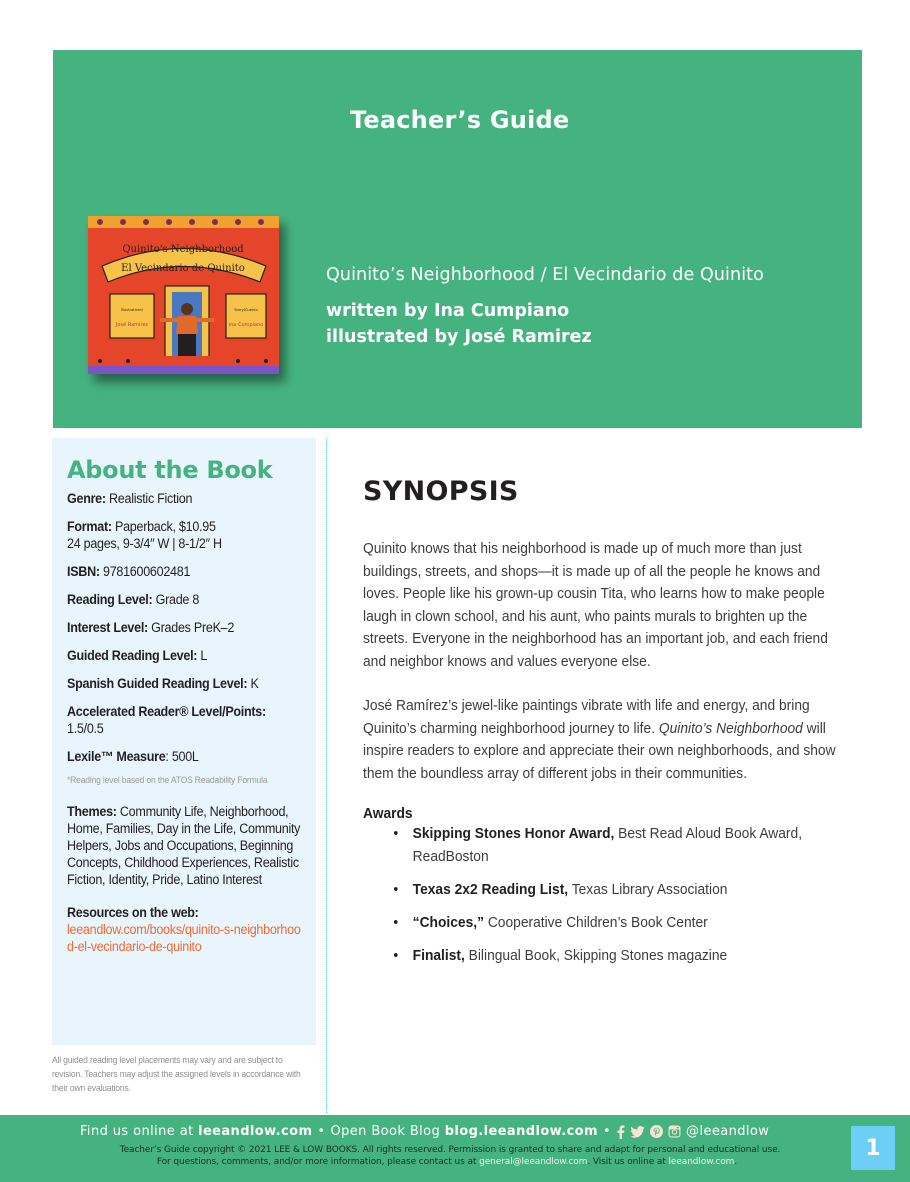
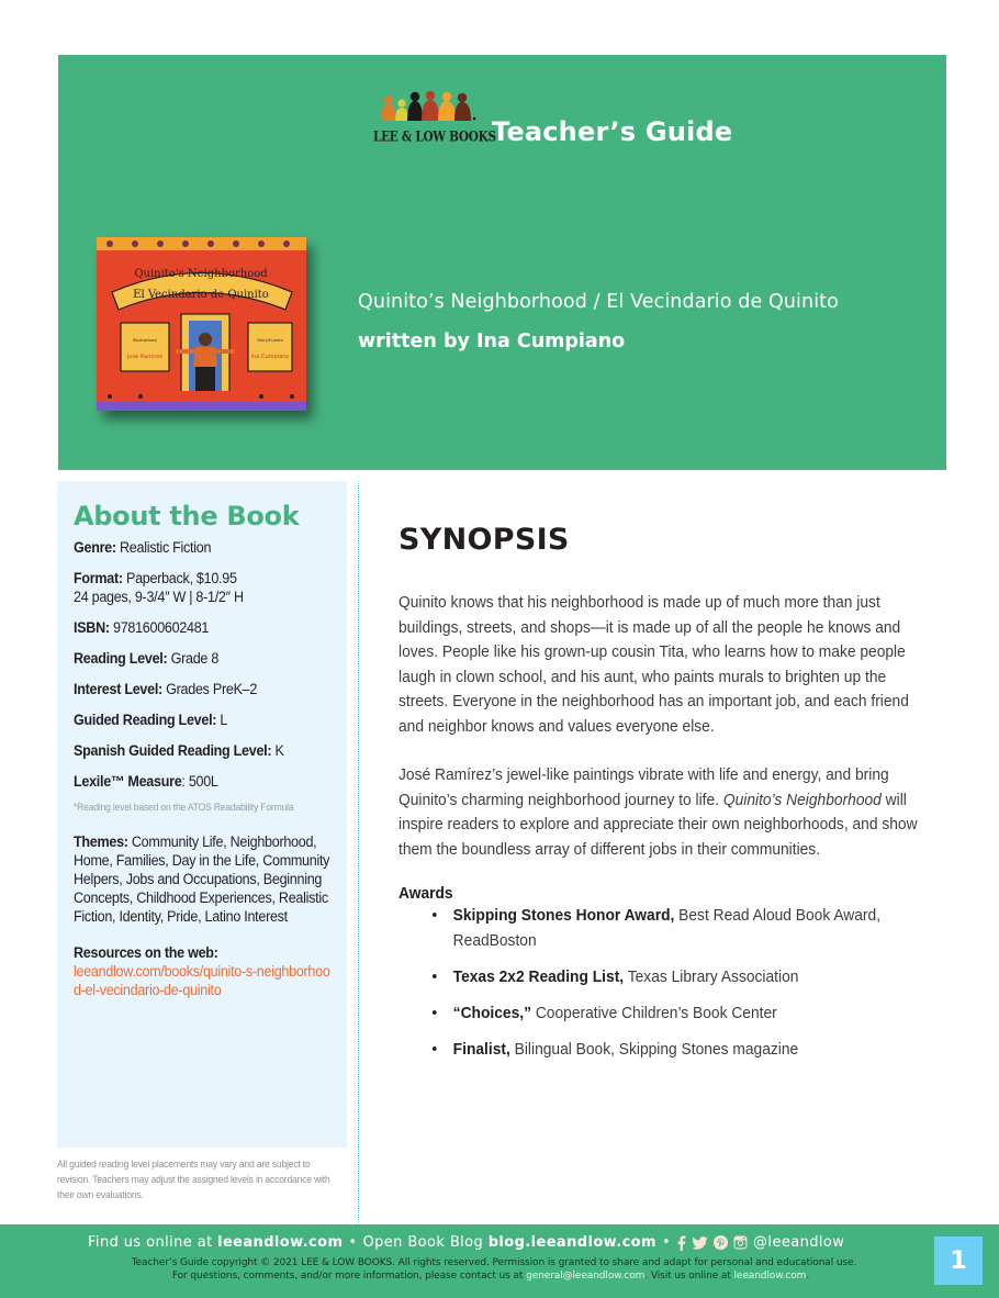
+ LEE & LOW BOOKS
  Teacher’s Guide
  Quinito's Neighborhood
  El Vecindario de Quinito
  Quinito’s Neighborhood / El Vecindario de Quinito
  written by Ina Cumpiano
- illustrated by José Ramirez
  About the Book
  Genre: Realistic Fiction
  Format: Paperback, $10.95
  24 pages, 9-3/4″ W | 8-1/2″ H
  ISBN: 9781600602481
  Reading Level: Grade 8
  Interest Level: Grades PreK–2
  Guided Reading Level: L
  Spanish Guided Reading Level: K
- Accelerated Reader® Level/Points:
- 1.5/0.5
  Lexile™ Measure: 500L
  *Reading level based on the ATOS Readability Formula
  Themes: Community Life, Neighborhood, Home, Families, Day in the Life, Community Helpers, Jobs and Occupations, Beginning Concepts, Childhood Experiences, Realistic Fiction, Identity, Pride, Latino Interest
  Resources on the web:
  leeandlow.com/books/quinito-s-neighborhood-el-vecindario-de-quinito
  All guided reading level placements may vary and are subject to revision. Teachers may adjust the assigned levels in accordance with their own evaluations.
  SYNOPSIS
  Quinito knows that his neighborhood is made up of much more than just buildings, streets, and shops—it is made up of all the people he knows and loves. People like his grown-up cousin Tita, who learns how to make people laugh in clown school, and his aunt, who paints murals to brighten up the streets. Everyone in the neighborhood has an important job, and each friend and neighbor knows and values everyone else.
  José Ramírez’s jewel-like paintings vibrate with life and energy, and bring Quinito’s charming neighborhood journey to life. Quinito’s Neighborhood will inspire readers to explore and appreciate their own neighborhoods, and show them the boundless array of different jobs in their communities.
  Awards
  •
  Skipping Stones Honor Award, Best Read Aloud Book Award, ReadBoston
  •
  Texas 2x2 Reading List, Texas Library Association
  •
  “Choices,” Cooperative Children’s Book Center
  •
  Finalist, Bilingual Book, Skipping Stones magazine
  Find us online at
  leeandlow.com
  •
  Open Book Blog
  blog.leeandlow.com
  •
  @leeandlow
  Teacher’s Guide copyright © 2021 LEE & LOW BOOKS. All rights reserved. Permission is granted to share and adapt for personal and educational use.
  For questions, comments, and/or more information, please contact us at general@leeandlow.com. Visit us online at leeandlow.com.
  1
